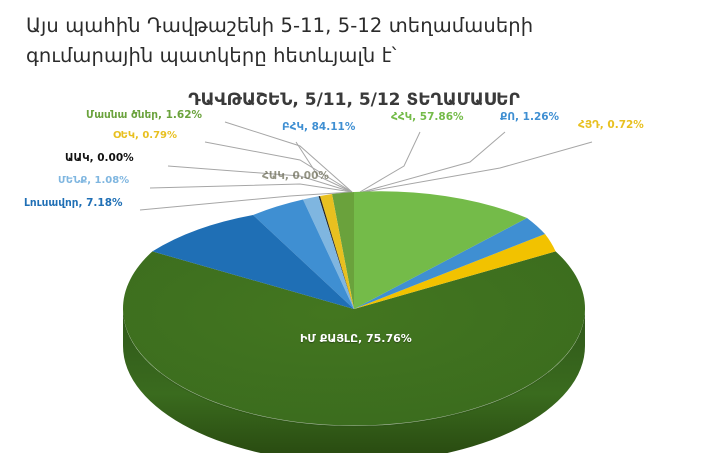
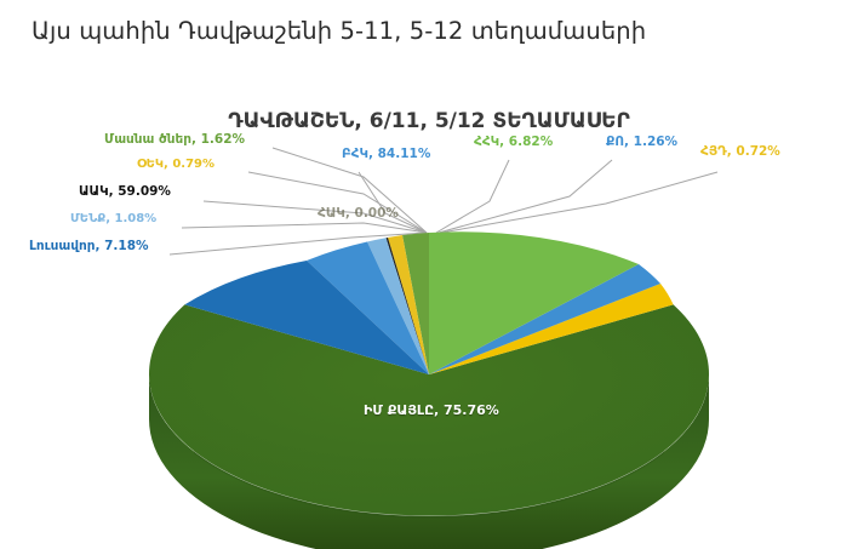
  Այս պահին Դավթաշենի 5-11, 5-12 տեղամասերի
- գումարային պատկերը հետևյալն է՝
- ԴԱՎԹԱՇԵՆ, 5/11, 5/12 ՏԵՂԱՄԱՍԵՐ
+ ԴԱՎԹԱՇԵՆ, 6/11, 5/12 ՏԵՂԱՄԱՍԵՐ
  Մասնա ծներ, 1.62%
  ՕԵԿ, 0.79%
- ԱԱԿ, 0.00%
+ ԱԱԿ, 59.09%
  ՄԵՆՔ, 1.08%
  Լուսավոր, 7.18%
  ԲՀԿ, 84.11%
- ՀՀԿ, 57.86%
+ ՀՀԿ, 6.82%
  ՔՈ, 1.26%
  ՀՅԴ, 0.72%
  ՀԱԿ, 0.00%
  ԻՄ ՔԱՅԼԸ, 75.76%
